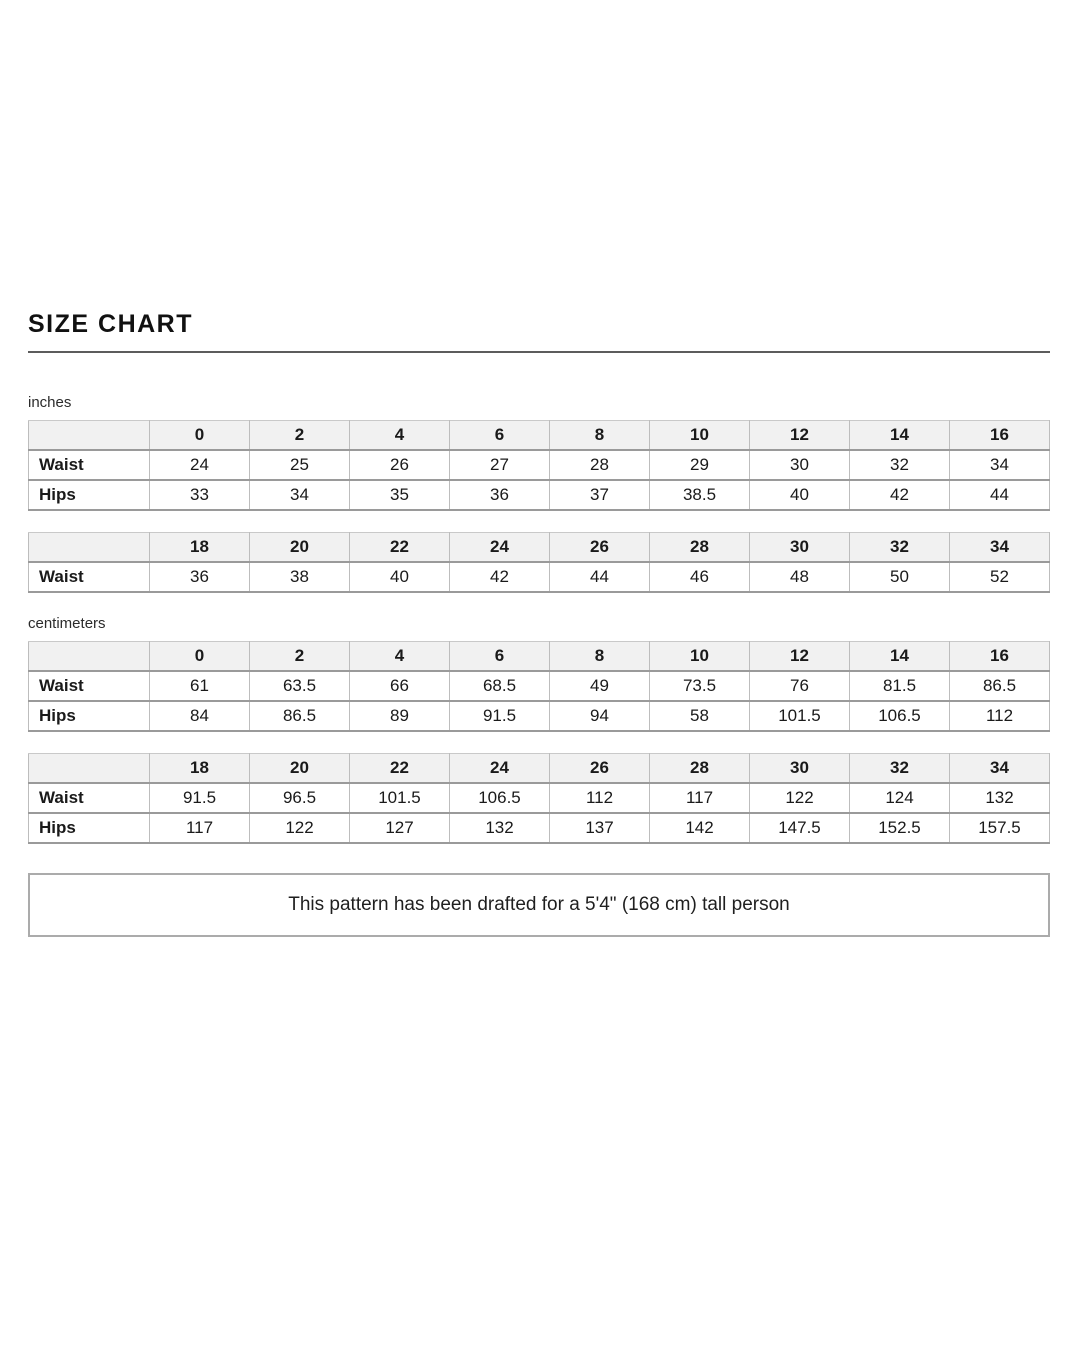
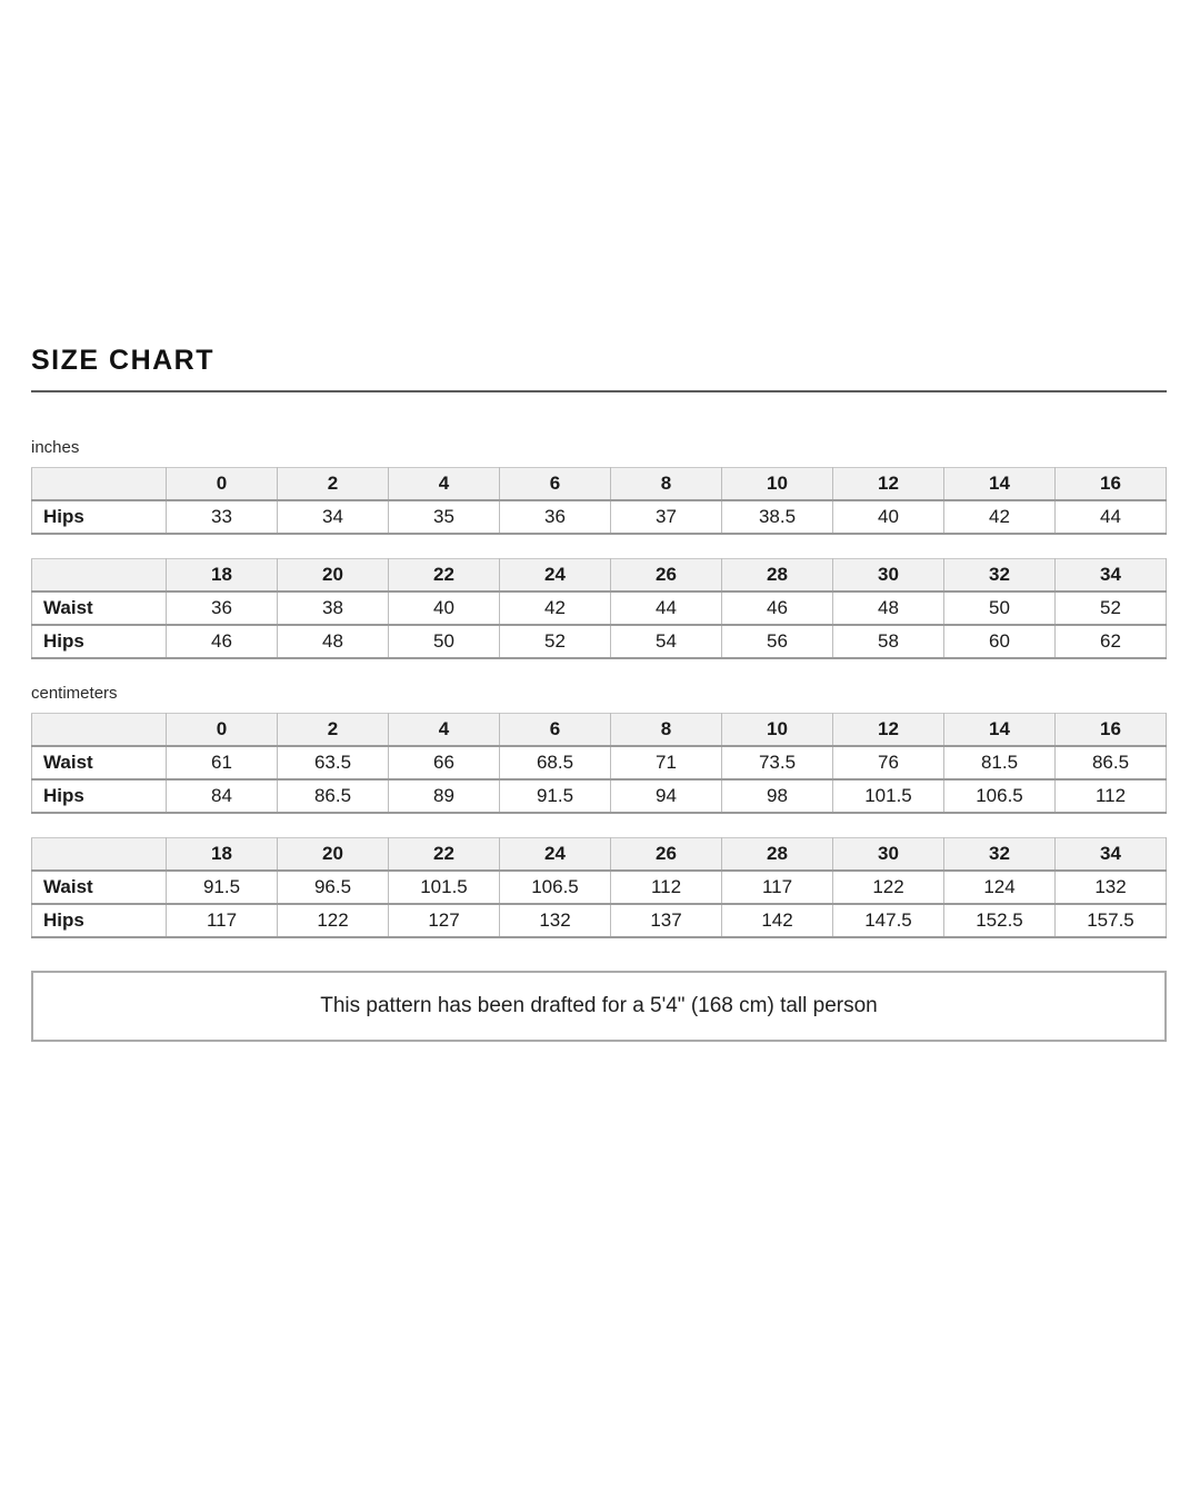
  SIZE CHART
  inches
  	0	2	4	6	8	10	12	14	16
- Waist	24	25	26	27	28	29	30	32	34
  Hips	33	34	35	36	37	38.5	40	42	44
  	18	20	22	24	26	28	30	32	34
  Waist	36	38	40	42	44	46	48	50	52
+ Hips	46	48	50	52	54	56	58	60	62
  centimeters
  	0	2	4	6	8	10	12	14	16
- Waist	61	63.5	66	68.5	49	73.5	76	81.5	86.5
+ Waist	61	63.5	66	68.5	71	73.5	76	81.5	86.5
- Hips	84	86.5	89	91.5	94	58	101.5	106.5	112
+ Hips	84	86.5	89	91.5	94	98	101.5	106.5	112
  	18	20	22	24	26	28	30	32	34
  Waist	91.5	96.5	101.5	106.5	112	117	122	124	132
  Hips	117	122	127	132	137	142	147.5	152.5	157.5
  This pattern has been drafted for a 5'4" (168 cm) tall person
